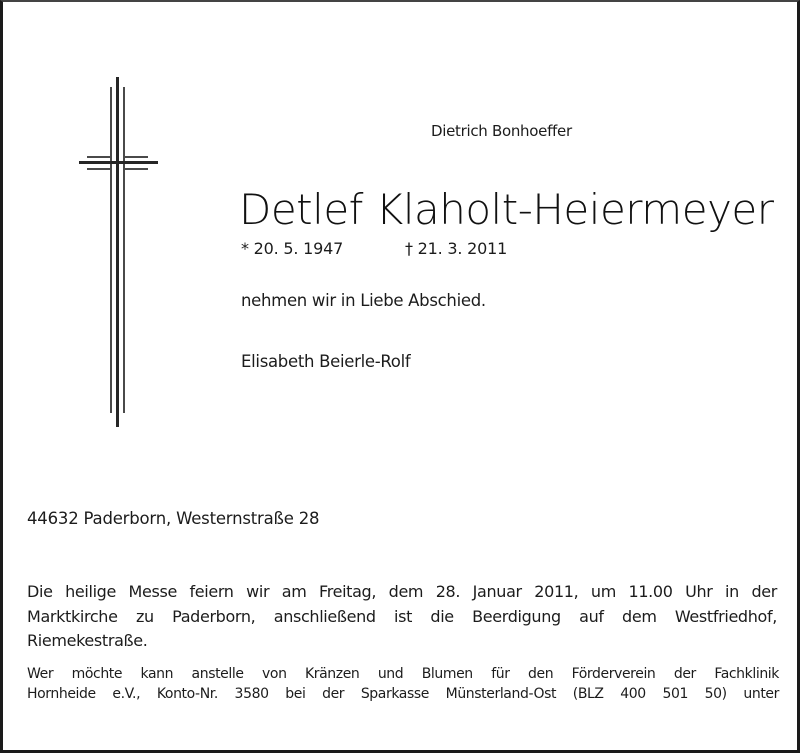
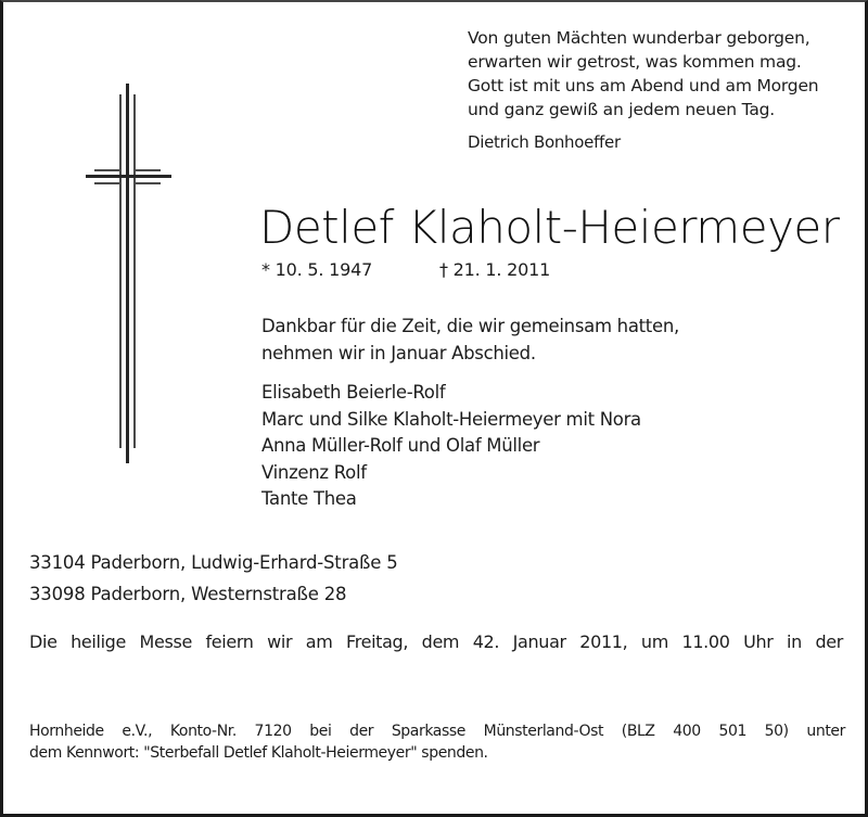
+ Von guten Mächten wunderbar geborgen,
+ erwarten wir getrost, was kommen mag.
+ Gott ist mit uns am Abend und am Morgen
+ und ganz gewiß an jedem neuen Tag.
  Dietrich Bonhoeffer
  Detlef Klaholt-Heiermeyer
- * 20. 5. 1947
+ * 10. 5. 1947
- † 21. 3. 2011
+ † 21. 1. 2011
+ Dankbar für die Zeit, die wir gemeinsam hatten,
- nehmen wir in Liebe Abschied.
+ nehmen wir in Januar Abschied.
  Elisabeth Beierle-Rolf
+ Marc und Silke Klaholt-Heiermeyer mit Nora
+ Anna Müller-Rolf und Olaf Müller
+ Vinzenz Rolf
+ Tante Thea
+ 33104 Paderborn, Ludwig-Erhard-Straße 5
- 44632 Paderborn, Westernstraße 28
+ 33098 Paderborn, Westernstraße 28
- Die heilige Messe feiern wir am Freitag, dem 28. Januar 2011, um 11.00 Uhr in der
+ Die heilige Messe feiern wir am Freitag, dem 42. Januar 2011, um 11.00 Uhr in der
- Marktkirche zu Paderborn, anschließend ist die Beerdigung auf dem Westfriedhof,
- Riemekestraße.
- Wer möchte kann anstelle von Kränzen und Blumen für den Förderverein der Fachklinik
- Hornheide e.V., Konto-Nr. 3580 bei der Sparkasse Münsterland-Ost (BLZ 400 501 50) unter
+ Hornheide e.V., Konto-Nr. 7120 bei der Sparkasse Münsterland-Ost (BLZ 400 501 50) unter
+ dem Kennwort: "Sterbefall Detlef Klaholt-Heiermeyer" spenden.
